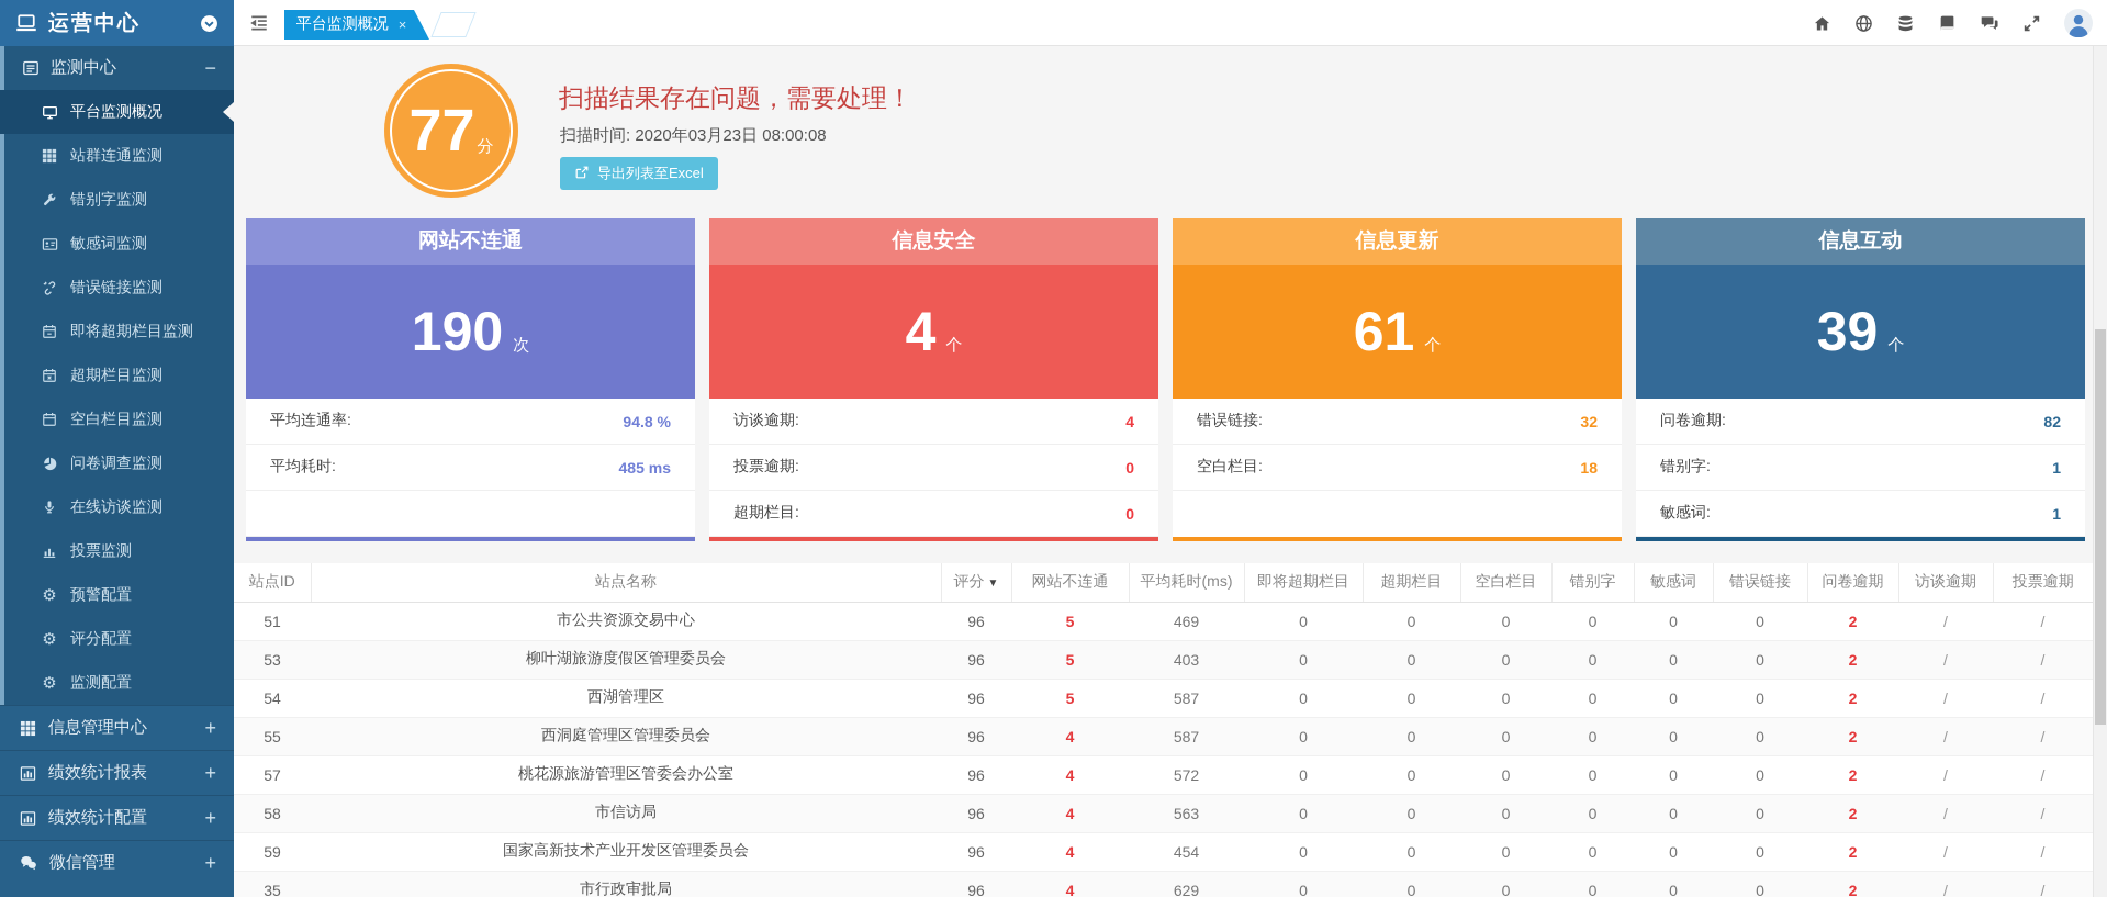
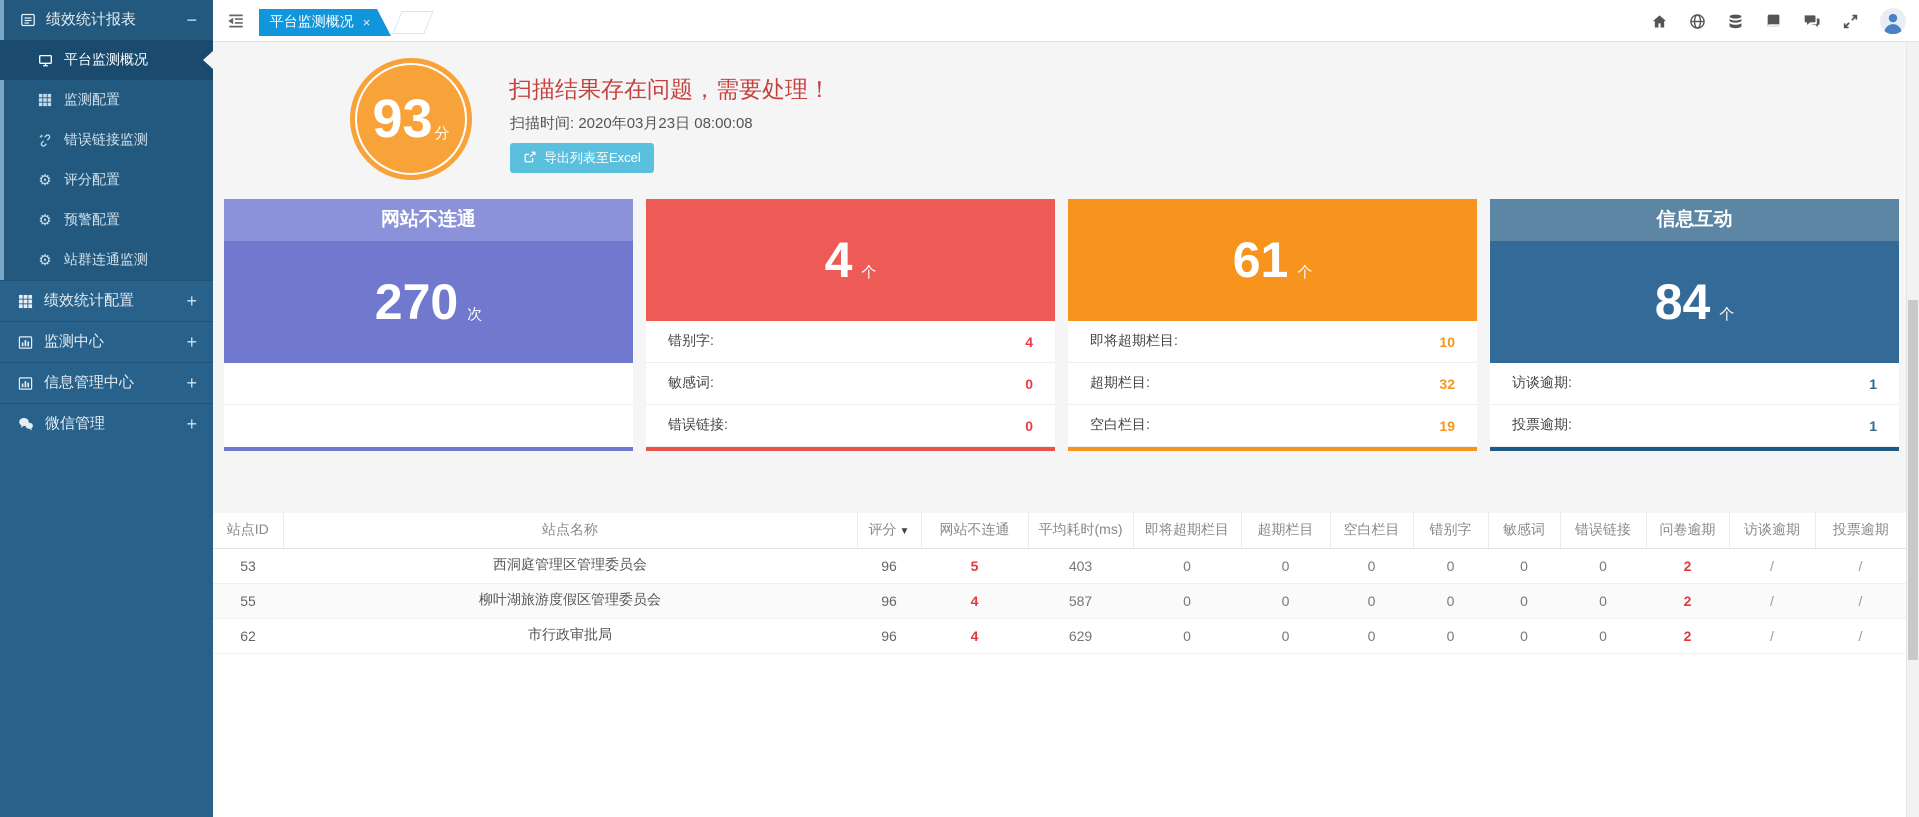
- 运营中心
- 监测中心
+ 绩效统计报表
  −
  平台监测概况
- 站群连通监测
+ 监测配置
- 错别字监测
- 敏感词监测
  错误链接监测
- 即将超期栏目监测
- 超期栏目监测
- 空白栏目监测
- 问卷调查监测
- 在线访谈监测
- 投票监测
  ⚙
- 预警配置
+ 评分配置
  ⚙
- 评分配置
+ 预警配置
  ⚙
- 监测配置
+ 站群连通监测
- 信息管理中心
+ 绩效统计配置
  +
- 绩效统计报表
+ 监测中心
  +
- 绩效统计配置
+ 信息管理中心
  +
  微信管理
  +
  平台监测概况
  ×
- 77
+ 93
  分
  扫描结果存在问题，需要处理！
  扫描时间: 2020年03月23日 08:00:08
  导出列表至Excel
  网站不连通
- 190
+ 270
  次
- 平均连通率:
- 94.8 %
- 平均耗时:
- 485 ms
- 信息安全
  4
  个
- 访谈逾期:
+ 错别字:
  4
- 投票逾期:
+ 敏感词:
  0
- 超期栏目:
+ 错误链接:
  0
- 信息更新
  61
  个
+ 即将超期栏目:
+ 10
- 错误链接:
+ 超期栏目:
  32
  空白栏目:
- 18
+ 19
  信息互动
- 39
+ 84
  个
- 问卷逾期:
- 82
- 错别字:
+ 访谈逾期:
  1
- 敏感词:
+ 投票逾期:
  1
  站点ID	站点名称	评分 ▼	网站不连通	平均耗时(ms)	即将超期栏目	超期栏目	空白栏目	错别字	敏感词	错误链接	问卷逾期	访谈逾期	投票逾期
- 51	市公共资源交易中心	96	5	469	0	0	0	0	0	0	2	/	/
- 53	柳叶湖旅游度假区管理委员会	96	5	403	0	0	0	0	0	0	2	/	/
+ 53	西洞庭管理区管理委员会	96	5	403	0	0	0	0	0	0	2	/	/
- 54	西湖管理区	96	5	587	0	0	0	0	0	0	2	/	/
- 55	西洞庭管理区管理委员会	96	4	587	0	0	0	0	0	0	2	/	/
+ 55	柳叶湖旅游度假区管理委员会	96	4	587	0	0	0	0	0	0	2	/	/
- 57	桃花源旅游管理区管委会办公室	96	4	572	0	0	0	0	0	0	2	/	/
- 58	市信访局	96	4	563	0	0	0	0	0	0	2	/	/
- 59	国家高新技术产业开发区管理委员会	96	4	454	0	0	0	0	0	0	2	/	/
- 35	市行政审批局	96	4	629	0	0	0	0	0	0	2	/	/
+ 62	市行政审批局	96	4	629	0	0	0	0	0	0	2	/	/
